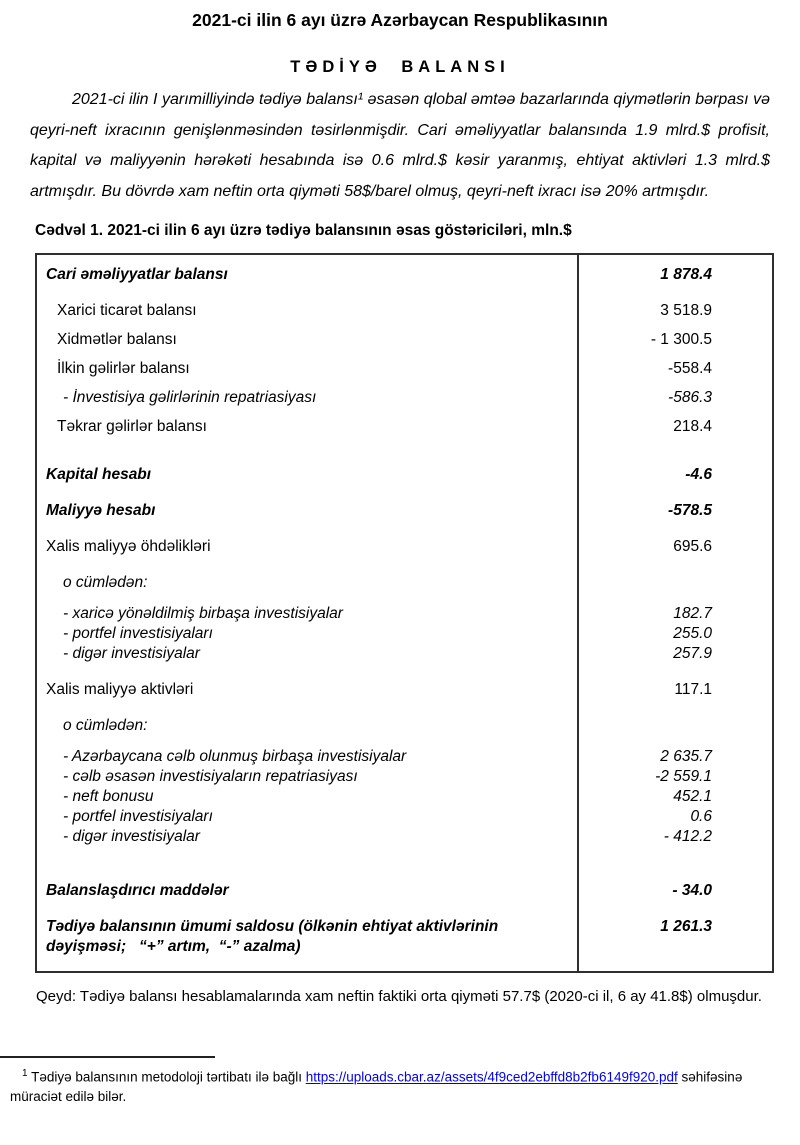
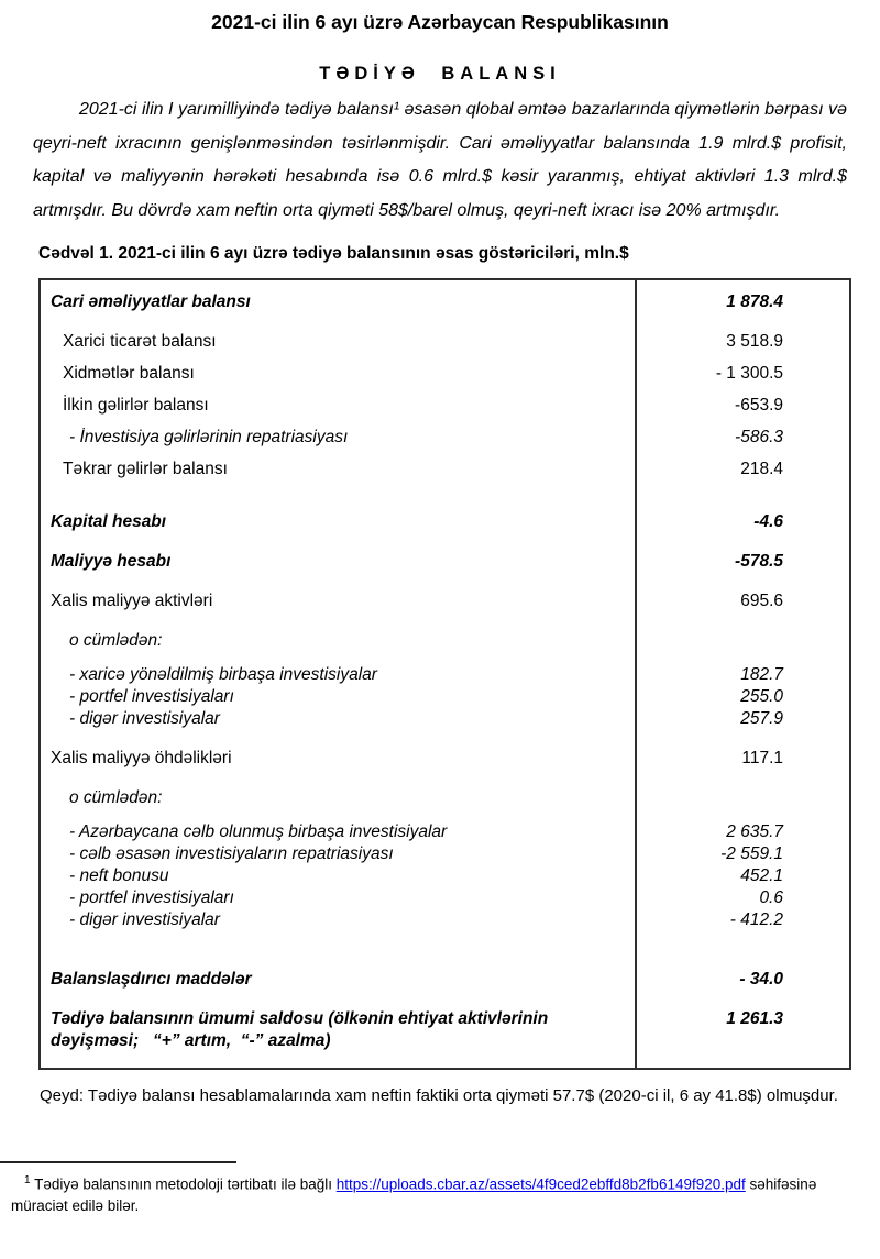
  2021-ci ilin 6 ayı üzrə Azərbaycan Respublikasının
  TƏDİYƏ BALANSI
  2021-ci ilin I yarımilliyində tədiyə balansı¹ əsasən qlobal əmtəə bazarlarında qiymətlərin bərpası və qeyri-neft ixracının genişlənməsindən təsirlənmişdir. Cari əməliyyatlar balansında 1.9 mlrd.$ profisit, kapital və maliyyənin hərəkəti hesabında isə 0.6 mlrd.$ kəsir yaranmış, ehtiyat aktivləri 1.3 mlrd.$ artmışdır. Bu dövrdə xam neftin orta qiyməti 58$/barel olmuş, qeyri-neft ixracı isə 20% artmışdır.
  Cədvəl 1. 2021-ci ilin 6 ayı üzrə tədiyə balansının əsas göstəriciləri, mln.$
  Cari əməliyyatlar balansı
  1 878.4
  Xarici ticarət balansı
  3 518.9
  Xidmətlər balansı
  - 1 300.5
  İlkin gəlirlər balansı
- -558.4
+ -653.9
  - İnvestisiya gəlirlərinin repatriasiyası
  -586.3
  Təkrar gəlirlər balansı
  218.4
  Kapital hesabı
  -4.6
  Maliyyə hesabı
  -578.5
- Xalis maliyyə öhdəlikləri
+ Xalis maliyyə aktivləri
  695.6
  o cümlədən:
  - xaricə yönəldilmiş birbaşa investisiyalar
  182.7
  - portfel investisiyaları
  255.0
  - digər investisiyalar
  257.9
- Xalis maliyyə aktivləri
+ Xalis maliyyə öhdəlikləri
  117.1
  o cümlədən:
  - Azərbaycana cəlb olunmuş birbaşa investisiyalar
  2 635.7
  - cəlb əsasən investisiyaların repatriasiyası
  -2 559.1
  - neft bonusu
  452.1
  - portfel investisiyaları
  0.6
  - digər investisiyalar
  - 412.2
  Balanslaşdırıcı maddələr
  - 34.0
  Tədiyə balansının ümumi saldosu (ölkənin ehtiyat aktivlərinin dəyişməsi; “+” artım, “-” azalma)
  1 261.3
  Qeyd: Tədiyə balansı hesablamalarında xam neftin faktiki orta qiyməti 57.7$ (2020-ci il, 6 ay 41.8$) olmuşdur.
  1 Tədiyə balansının metodoloji tərtibatı ilə bağlı https://uploads.cbar.az/assets/4f9ced2ebffd8b2fb6149f920.pdf səhifəsinə müraciət edilə bilər.
